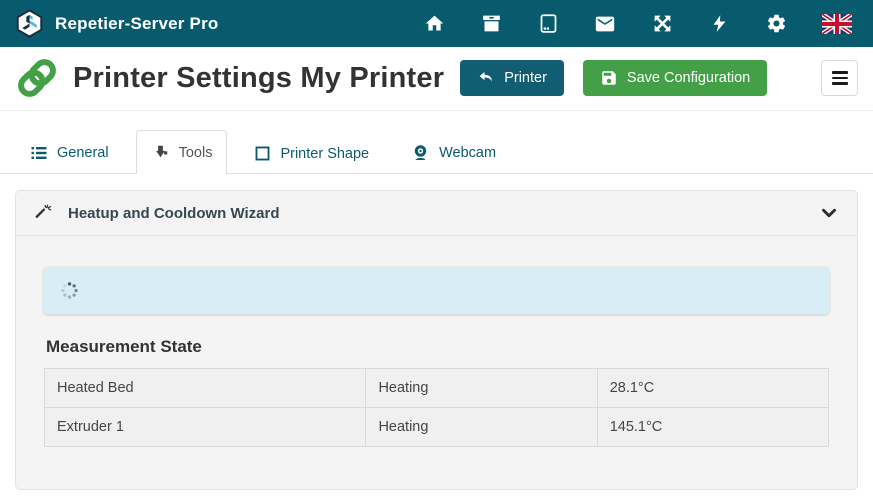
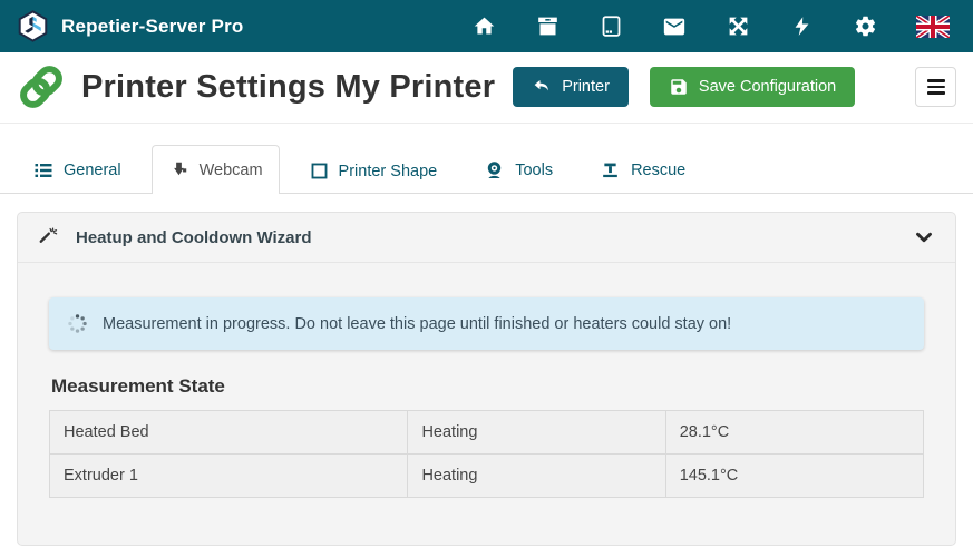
  Repetier-Server Pro
  Printer Settings My Printer
  Printer
  Save Configuration
  General
- Tools
+ Webcam
  Printer Shape
- Webcam
+ Tools
+ Rescue
  Heatup and Cooldown Wizard
+ Measurement in progress. Do not leave this page until finished or heaters could stay on!
  Measurement State
  Heated Bed	Heating	28.1°C
  Extruder 1	Heating	145.1°C
